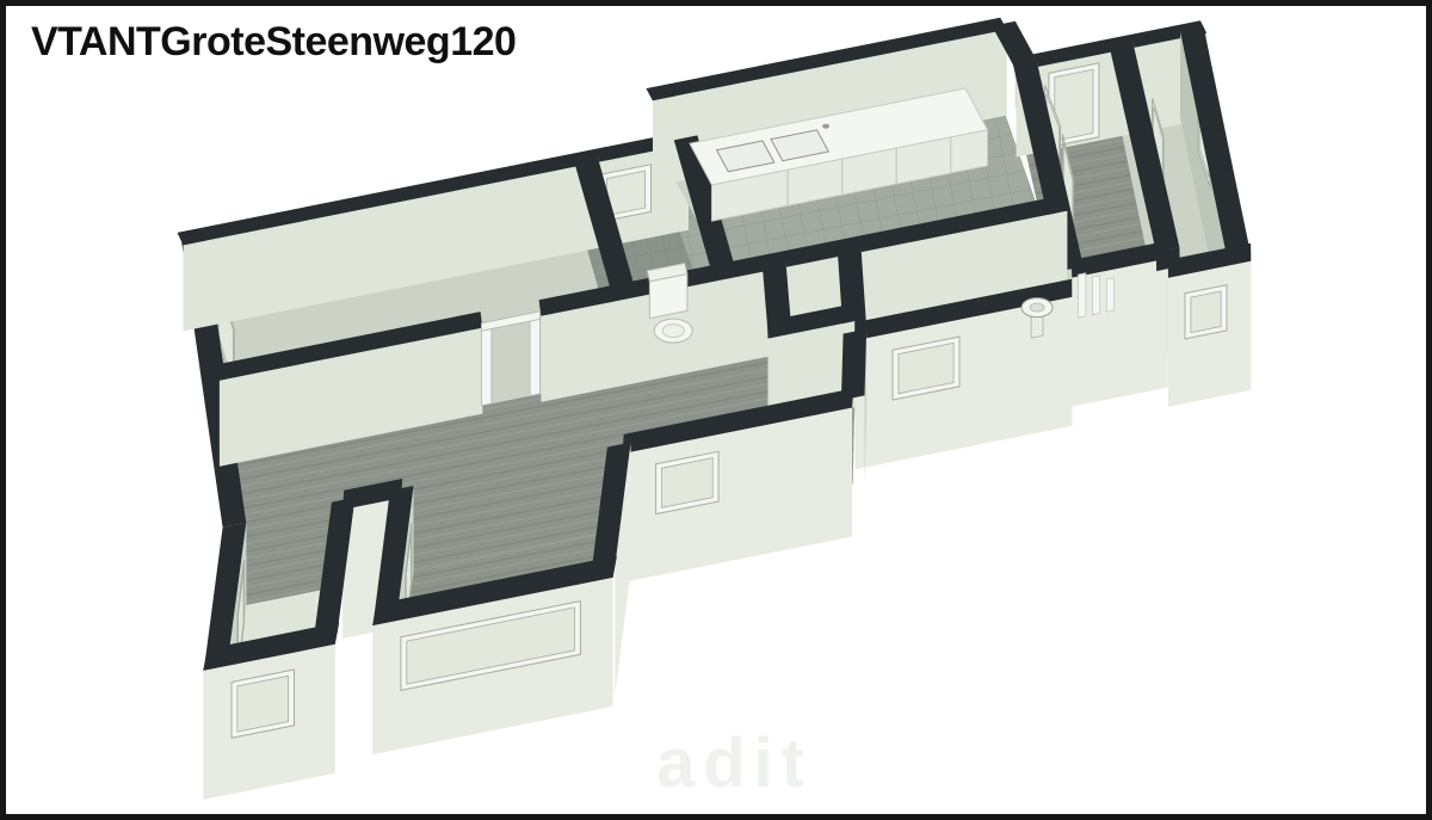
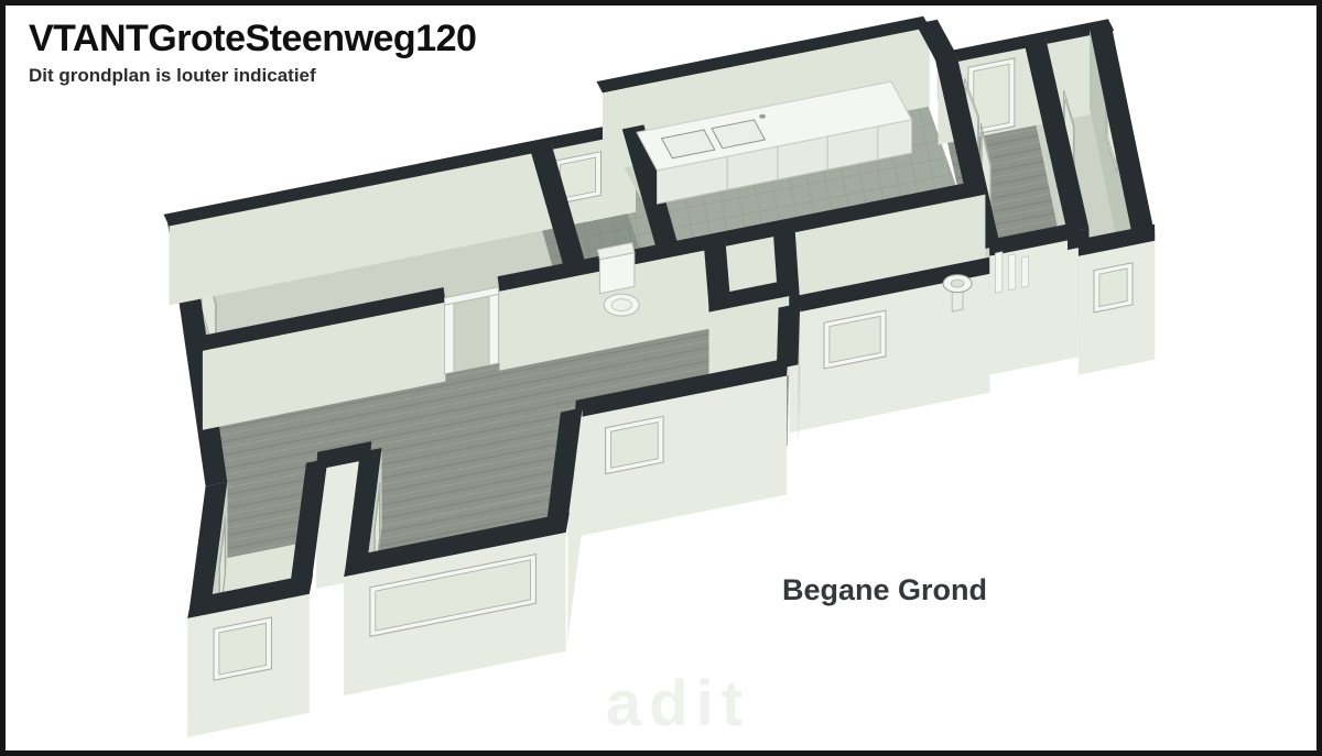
  VTANTGroteSteenweg120
+ Dit grondplan is louter indicatief
+ Begane Grond
